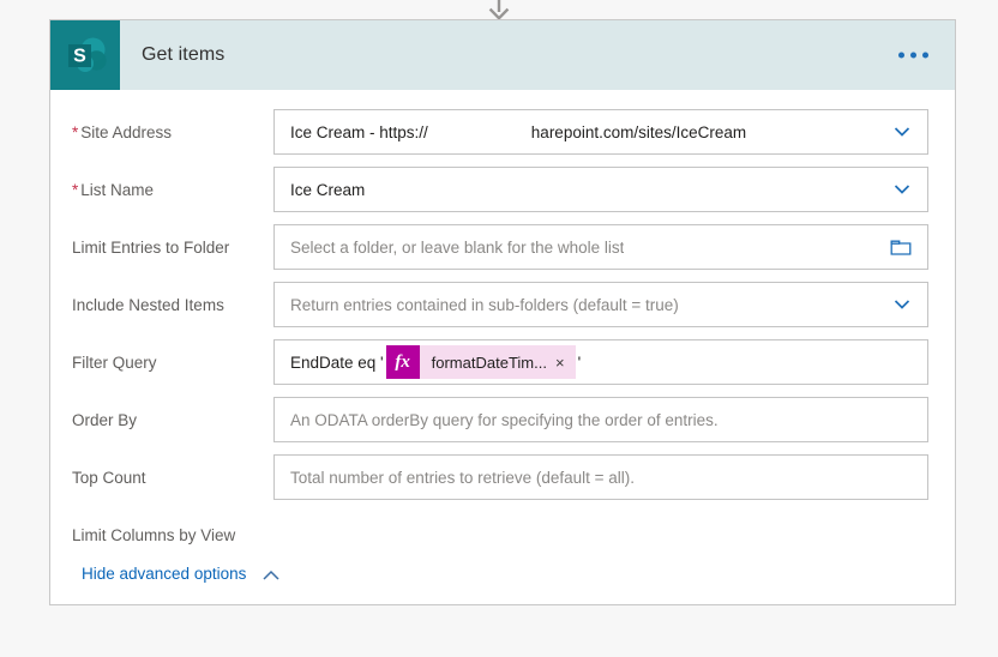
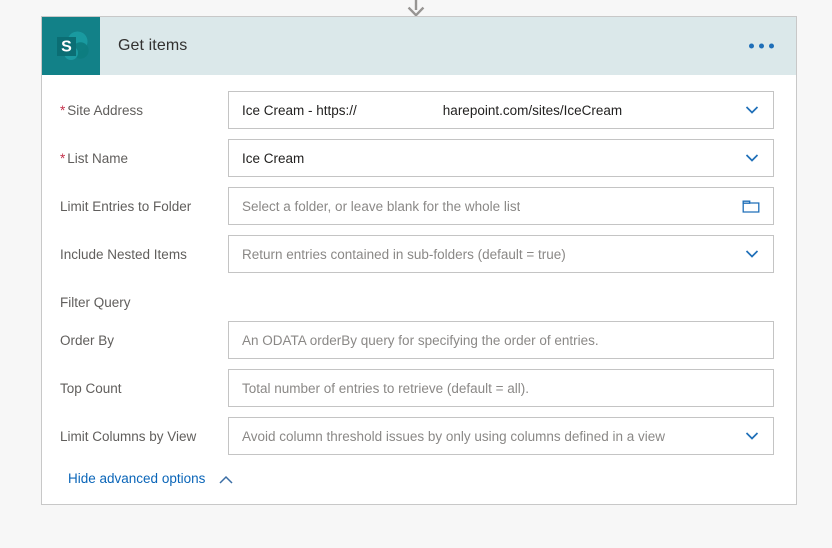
  S
  Get items
  * Site Address
  Ice Cream - https://
  harepoint.com/sites/IceCream
  * List Name
  Ice Cream
  Limit Entries to Folder
  Select a folder, or leave blank for the whole list
  Include Nested Items
  Return entries contained in sub-folders (default = true)
  Filter Query
- EndDate eq '
- fx
- formatDateTim...
- ×
- '
  Order By
  An ODATA orderBy query for specifying the order of entries.
  Top Count
  Total number of entries to retrieve (default = all).
  Limit Columns by View
+ Avoid column threshold issues by only using columns defined in a view
  Hide advanced options
